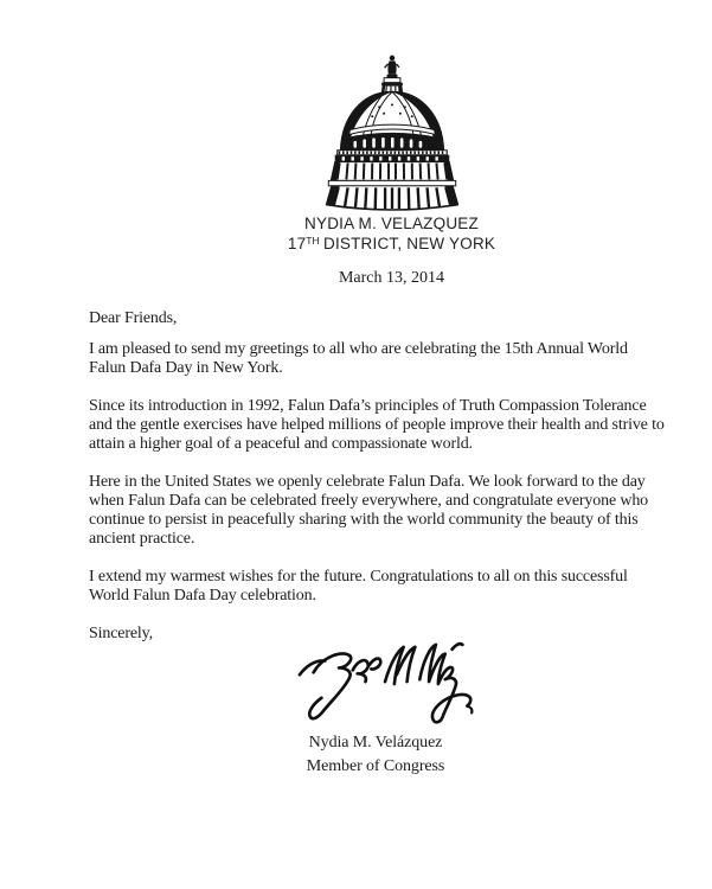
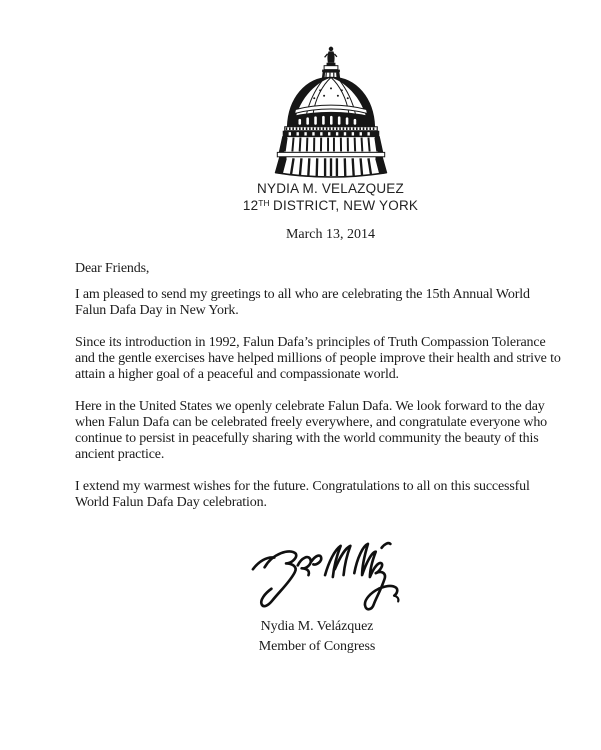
  NYDIA M. VELAZQUEZ
- 17TH DISTRICT, NEW YORK
+ 12TH DISTRICT, NEW YORK
  March 13, 2014
  Dear Friends,
  I am pleased to send my greetings to all who are celebrating the 15th Annual World
  Falun Dafa Day in New York.
  Since its introduction in 1992, Falun Dafa’s principles of Truth Compassion Tolerance
  and the gentle exercises have helped millions of people improve their health and strive to
  attain a higher goal of a peaceful and compassionate world.
  Here in the United States we openly celebrate Falun Dafa. We look forward to the day
  when Falun Dafa can be celebrated freely everywhere, and congratulate everyone who
  continue to persist in peacefully sharing with the world community the beauty of this
  ancient practice.
  I extend my warmest wishes for the future. Congratulations to all on this successful
  World Falun Dafa Day celebration.
- Sincerely,
  Nydia M. Velázquez
  Member of Congress
